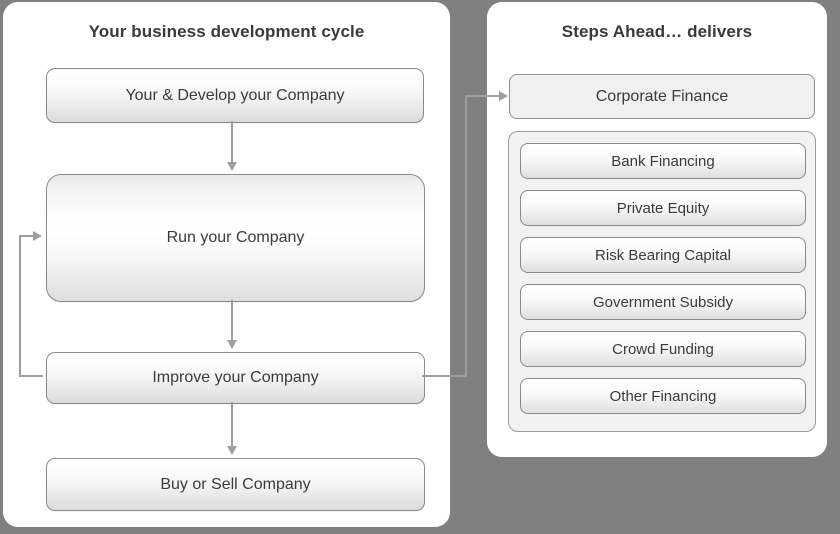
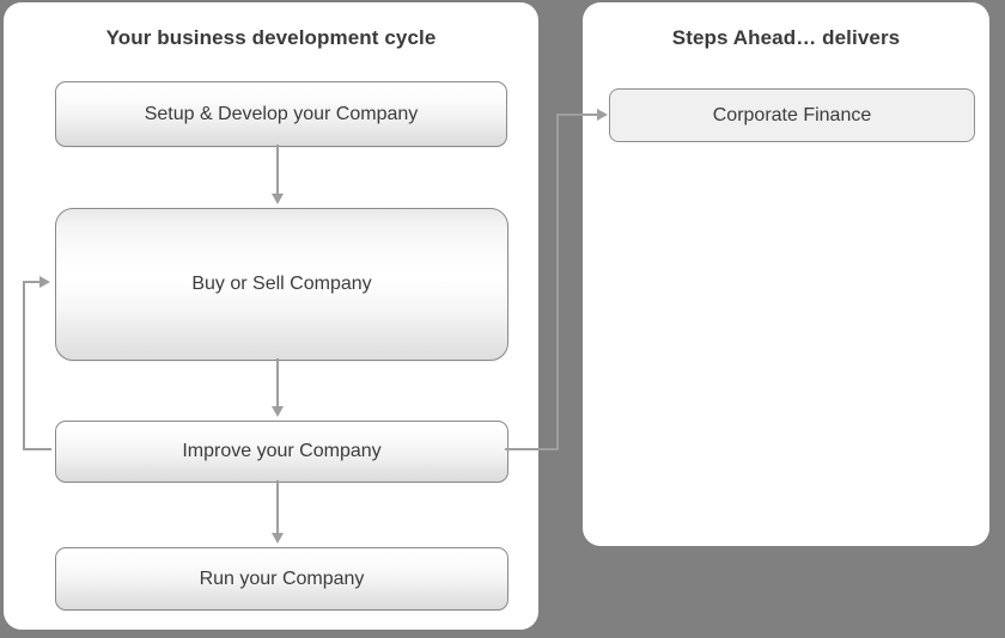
  Your business development cycle
- Your & Develop your Company
+ Setup & Develop your Company
- Run your Company
+ Buy or Sell Company
  Improve your Company
- Buy or Sell Company
+ Run your Company
  Steps Ahead… delivers
  Corporate Finance
- Bank Financing
- Private Equity
- Risk Bearing Capital
- Government Subsidy
- Crowd Funding
- Other Financing
